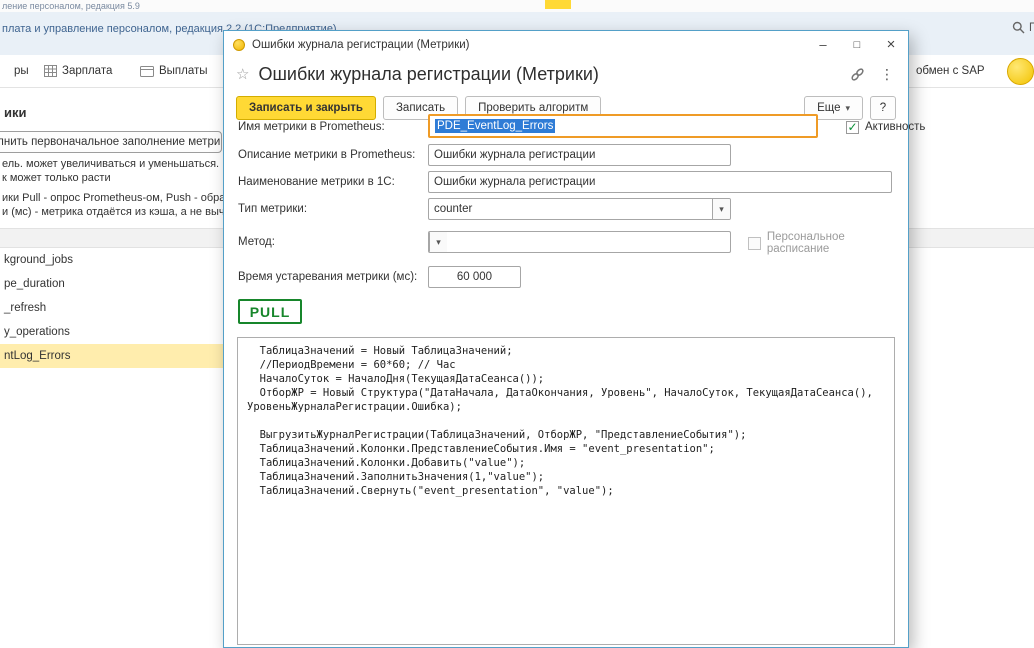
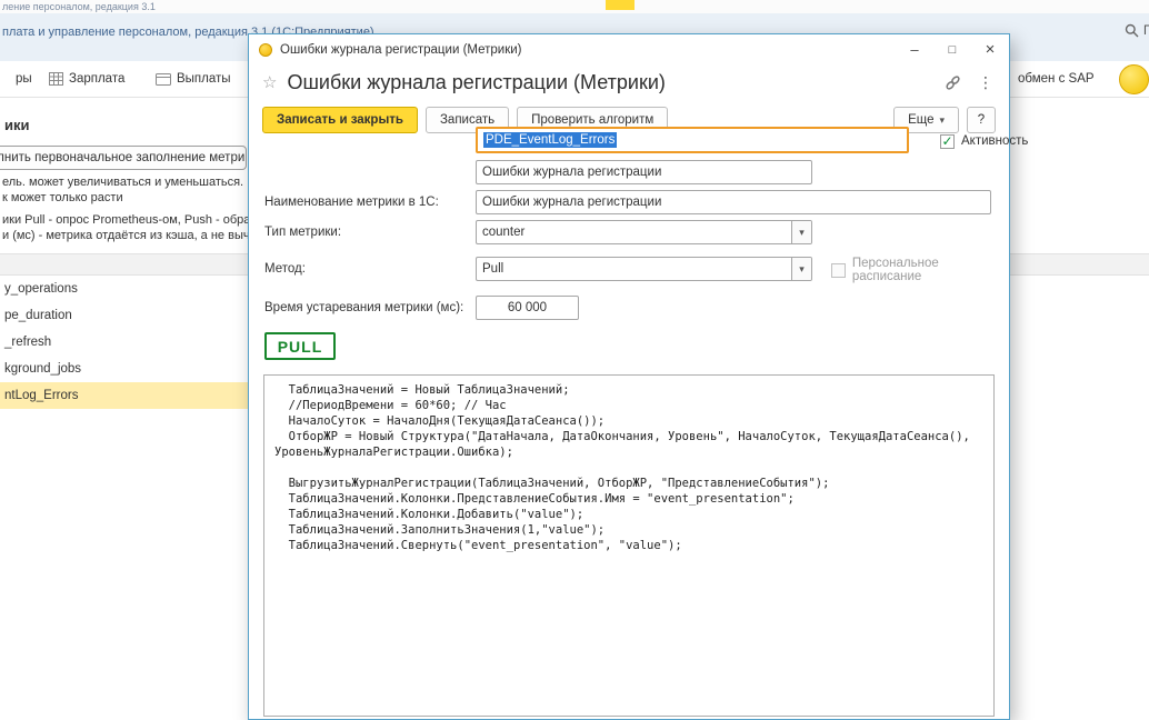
- ление персоналом, редакция 5.9
+ ление персоналом, редакция 3.1
- плата и управление персоналом, редакция 2.2 (1С:Предприятие)
+ плата и управление персоналом, редакция 3.1 (1С:Предприятие)
  ры
  Зарплата
  Выплаты
  обмен с SAP
  ики
  лнить первоначальное заполнение метри
  ель. может увеличиваться и уменьшаться.
  к может только расти
  ики Pull - опрос Prometheus-ом, Push - обр
  и (мс) - метрика отдаётся из кэша, а не выч
- kground_jobs
+ y_operations
  pe_duration
  _refresh
- y_operations
+ kground_jobs
  ntLog_Errors
  Ошибки журнала регистрации (Метрики)
  –
  □
  ×
  ☆
  Ошибки журнала регистрации (Метрики)
  ⋮
  Записать и закрыть
  Записать
  Проверить алгоритм
  Еще
  ▾
  ?
- Имя метрики в Prometheus:
  PDE_EventLog_Errors
  ✓
  Активность
- Описание метрики в Prometheus:
  Ошибки журнала регистрации
  Наименование метрики в 1С:
  Ошибки журнала регистрации
  Тип метрики:
  counter
  ▾
  Метод:
+ Pull
  ▾
  Персональное расписание
  Время устаревания метрики (мс):
  60 000
  PULL
  ТаблицаЗначений = Новый ТаблицаЗначений;
  //ПериодВремени = 60*60; // Час
  НачалоСуток = НачалоДня(ТекущаяДатаСеанса());
  ОтборЖР = Новый Структура("ДатаНачала, ДатаОкончания, Уровень", НачалоСуток, ТекущаяДатаСеанса(),
  УровеньЖурналаРегистрации.Ошибка);
  ВыгрузитьЖурналРегистрации(ТаблицаЗначений, ОтборЖР, "ПредставлениеСобытия");
  ТаблицаЗначений.Колонки.ПредставлениеСобытия.Имя = "event_presentation";
  ТаблицаЗначений.Колонки.Добавить("value");
  ТаблицаЗначений.ЗаполнитьЗначения(1,"value");
  ТаблицаЗначений.Свернуть("event_presentation", "value");
